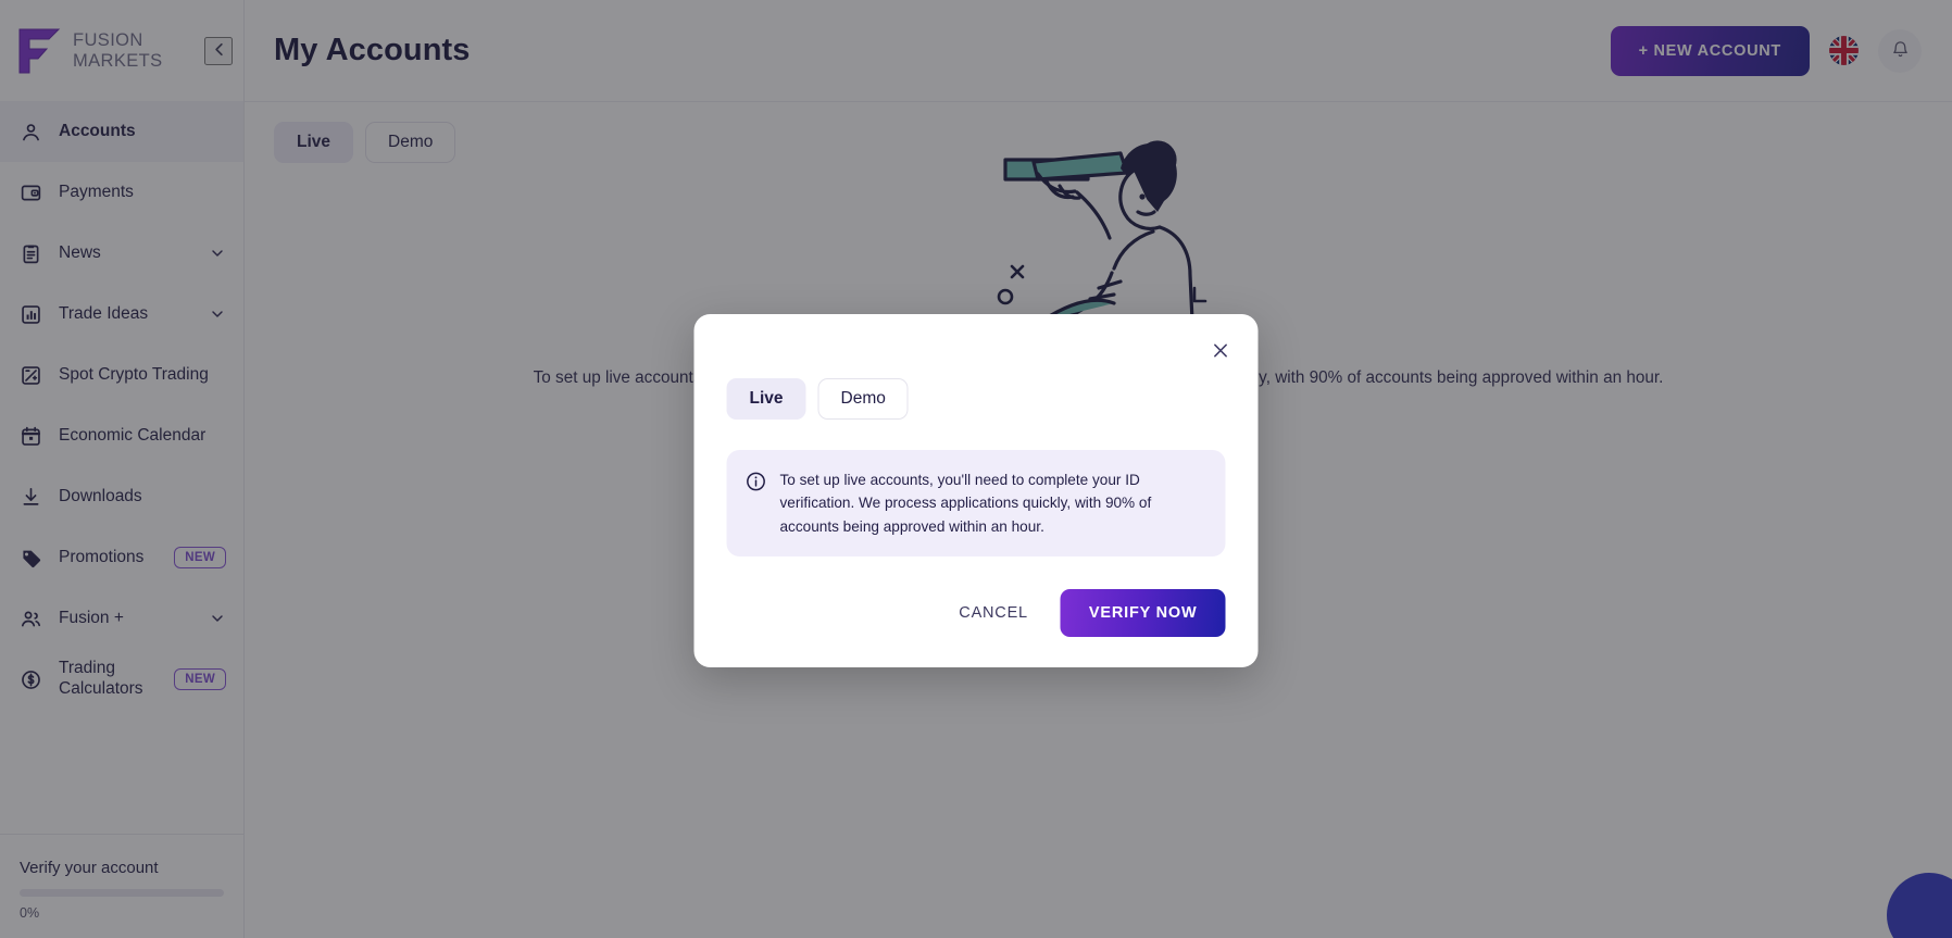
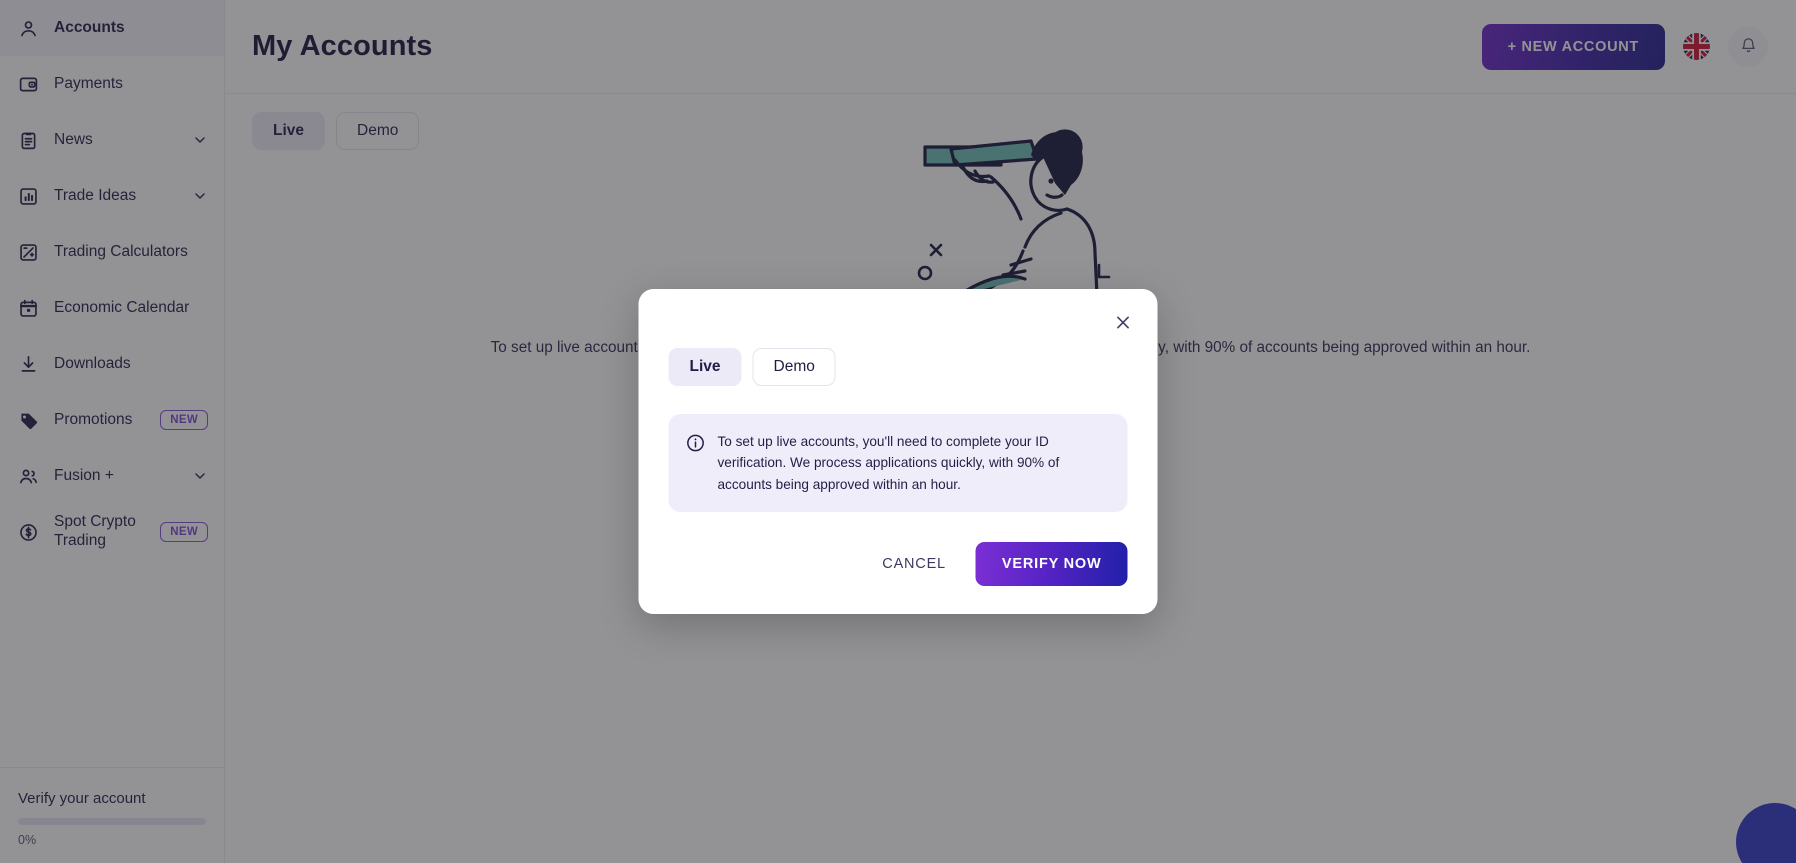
- FUSION MARKETS
  Accounts
  Payments
  News
  Trade Ideas
- Spot Crypto Trading
+ Trading Calculators
  Economic Calendar
  Downloads
  Promotions
  NEW
  Fusion +
- Trading Calculators
+ Spot Crypto Trading
  NEW
  Verify your account
  0%
  My Accounts
  + NEW ACCOUNT
  Live
  Demo
  Live
  Demo
  To set up live accounts, you'll need to complete your ID verification. We process applications quickly, with 90% of accounts being approved within an hour.
  CANCEL
  VERIFY NOW
